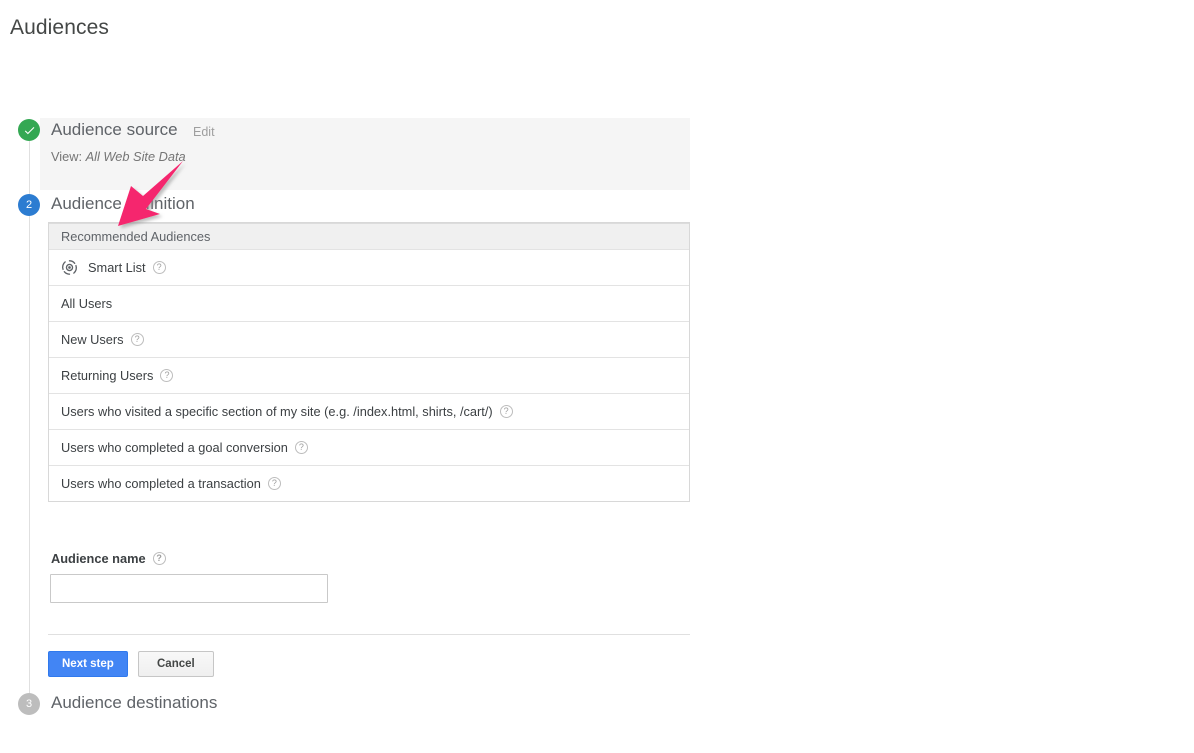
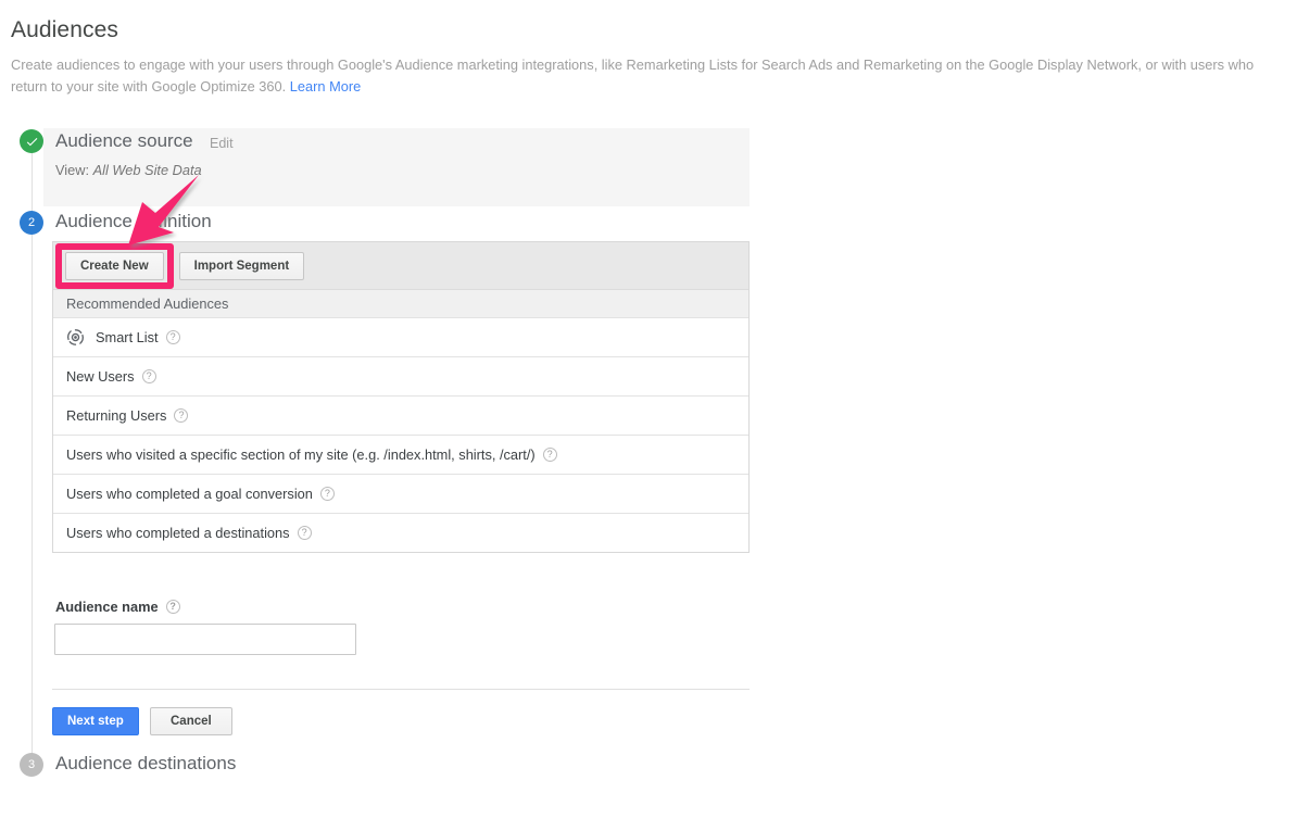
  Audiences
+ Create audiences to engage with your users through Google's Audience marketing integrations, like Remarketing Lists for Search Ads and Remarketing on the Google Display Network, or with users who return to your site with Google Optimize 360. Learn More
  Audience source
  Edit
  View: All Web Site Data
  2
  Audienceinition
+ Create New
+ Import Segment
  Recommended Audiences
  Smart List
  ?
- All Users
  New Users
  ?
  Returning Users
  ?
  Users who visited a specific section of my site (e.g. /index.html, shirts, /cart/)
  ?
  Users who completed a goal conversion
  ?
- Users who completed a transaction
+ Users who completed a destinations
  ?
  Audience name
  ?
  Next step
  Cancel
  3
  Audience destinations
